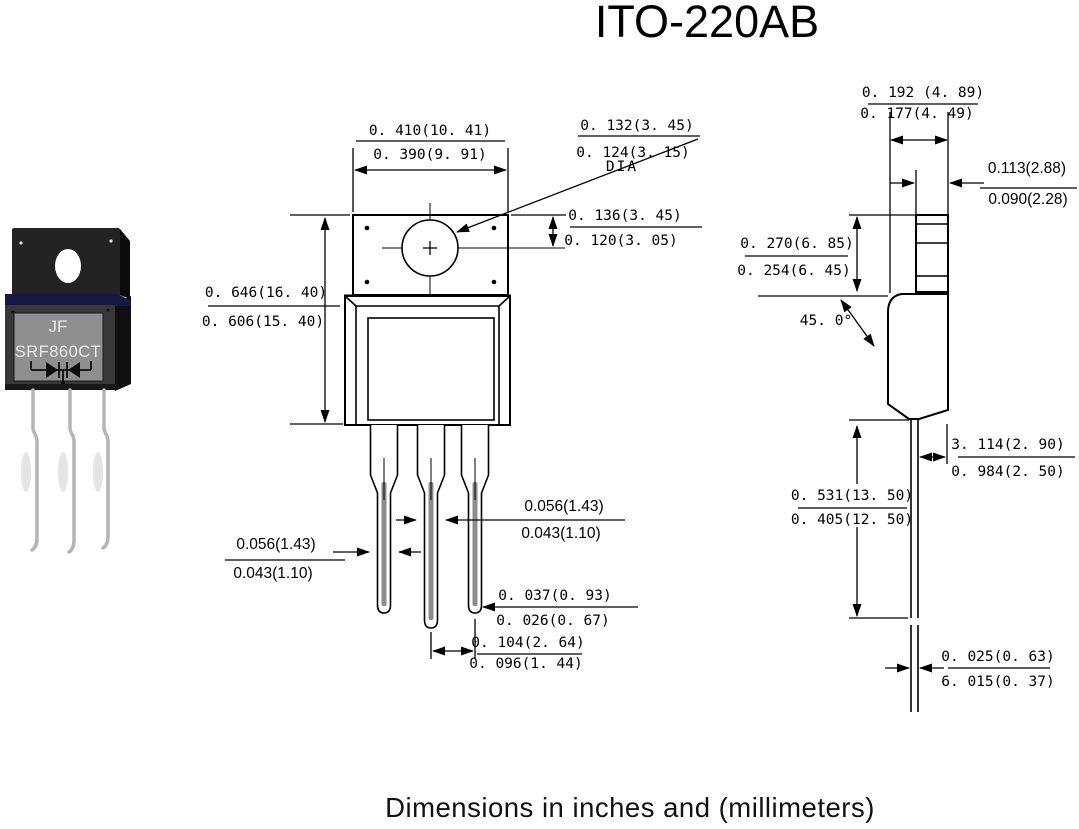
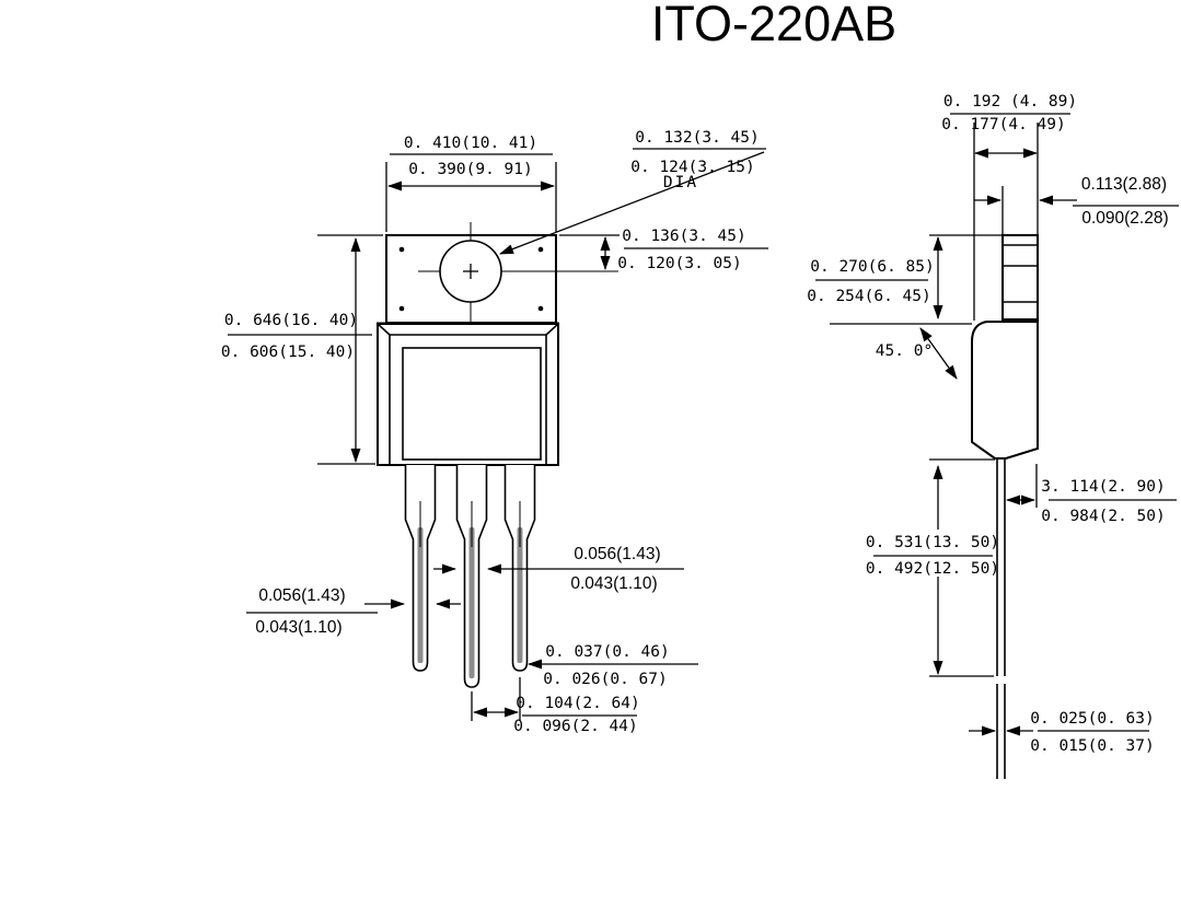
  ITO-220AB
- JF
- SRF860CT
  0. 410(10. 41)
  0. 390(9. 91)
  0. 132(3. 45)
  0. 124(3. 15)
  DIA
  0. 136(3. 45)
  0. 120(3. 05)
  0. 646(16. 40)
  0. 606(15. 40)
  0.056(1.43)
  0.043(1.10)
  0.056(1.43)
  0.043(1.10)
- 0. 037(0. 93)
+ 0. 037(0. 46)
  0. 026(0. 67)
  0. 104(2. 64)
- 0. 096(1. 44)
+ 0. 096(2. 44)
  0. 192 (4. 89)
  0. 177(4. 49)
  0.113(2.88)
  0.090(2.28)
  0. 270(6. 85)
  0. 254(6. 45)
  45. 0°
  3. 114(2. 90)
  0. 984(2. 50)
  0. 531(13. 50)
- 0. 405(12. 50)
+ 0. 492(12. 50)
  0. 025(0. 63)
- 6. 015(0. 37)
+ 0. 015(0. 37)
- Dimensions in inches and (millimeters)
